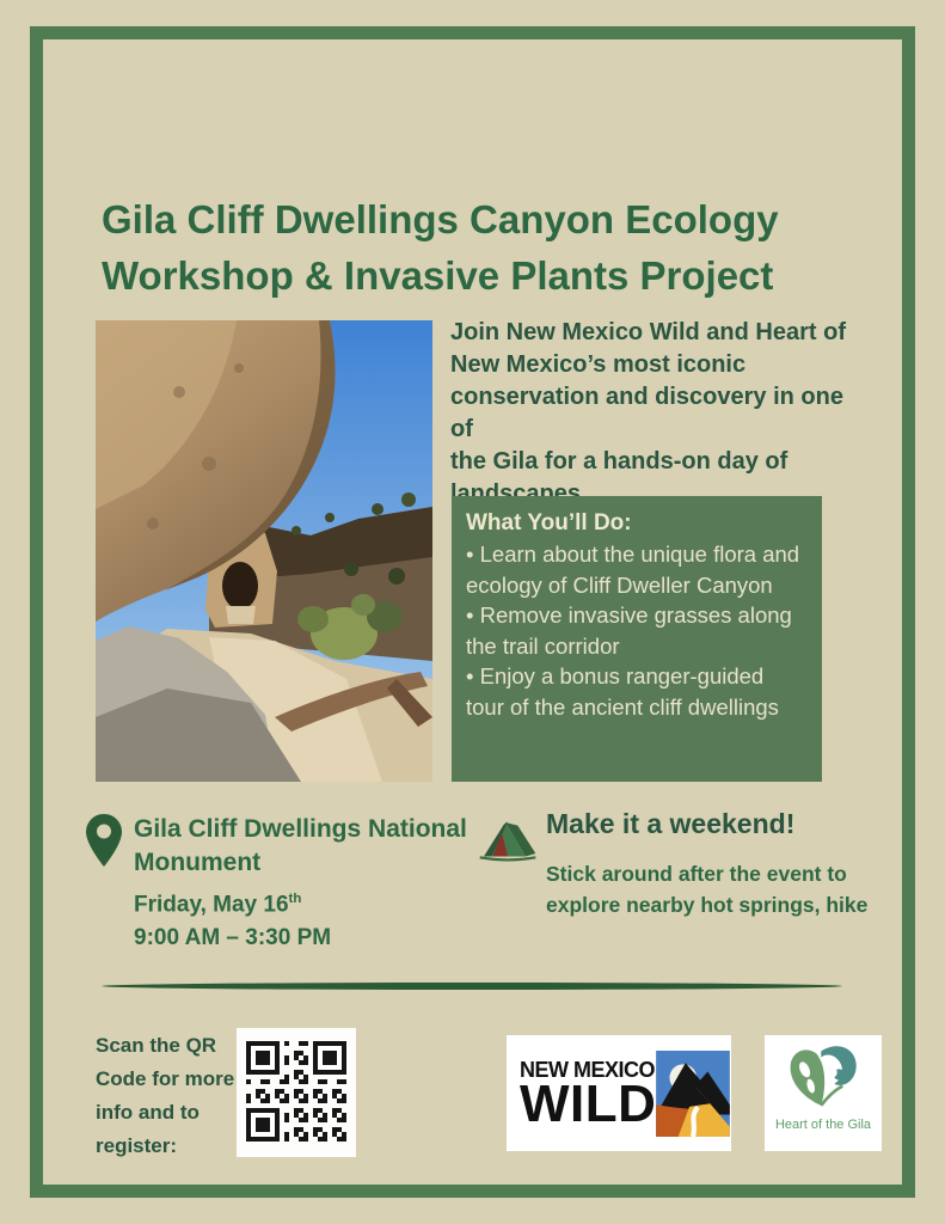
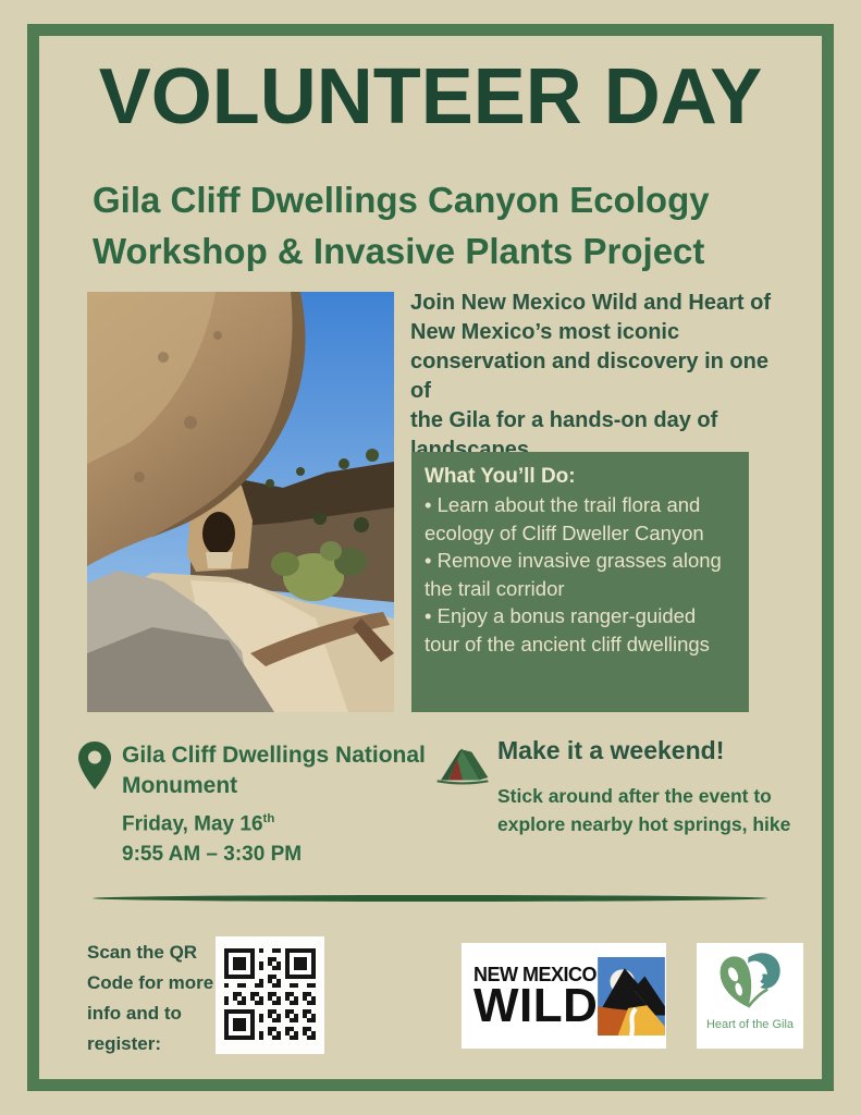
+ VOLUNTEER DAY
  Gila Cliff Dwellings Canyon Ecology
  Workshop & Invasive Plants Project
  Join New Mexico Wild and Heart of
  New Mexico’s most iconic
  conservation and discovery in one of
  the Gila for a hands-on day of
  landscapes.
  What You’ll Do:
- Learn about the unique flora and ecology of Cliff Dweller Canyon
+ Learn about the trail flora and ecology of Cliff Dweller Canyon
  Remove invasive grasses along the trail corridor
  Enjoy a bonus ranger-guided tour of the ancient cliff dwellings
  Gila Cliff Dwellings National
  Monument
  Friday, May 16th
- 9:00 AM – 3:30 PM
+ 9:55 AM – 3:30 PM
  Make it a weekend!
  Stick around after the event to
  explore nearby hot springs, hike
  Scan the QR
  Code for more
  info and to
  register:
  NEW MEXICO
  WILD
  Heart of the Gila
